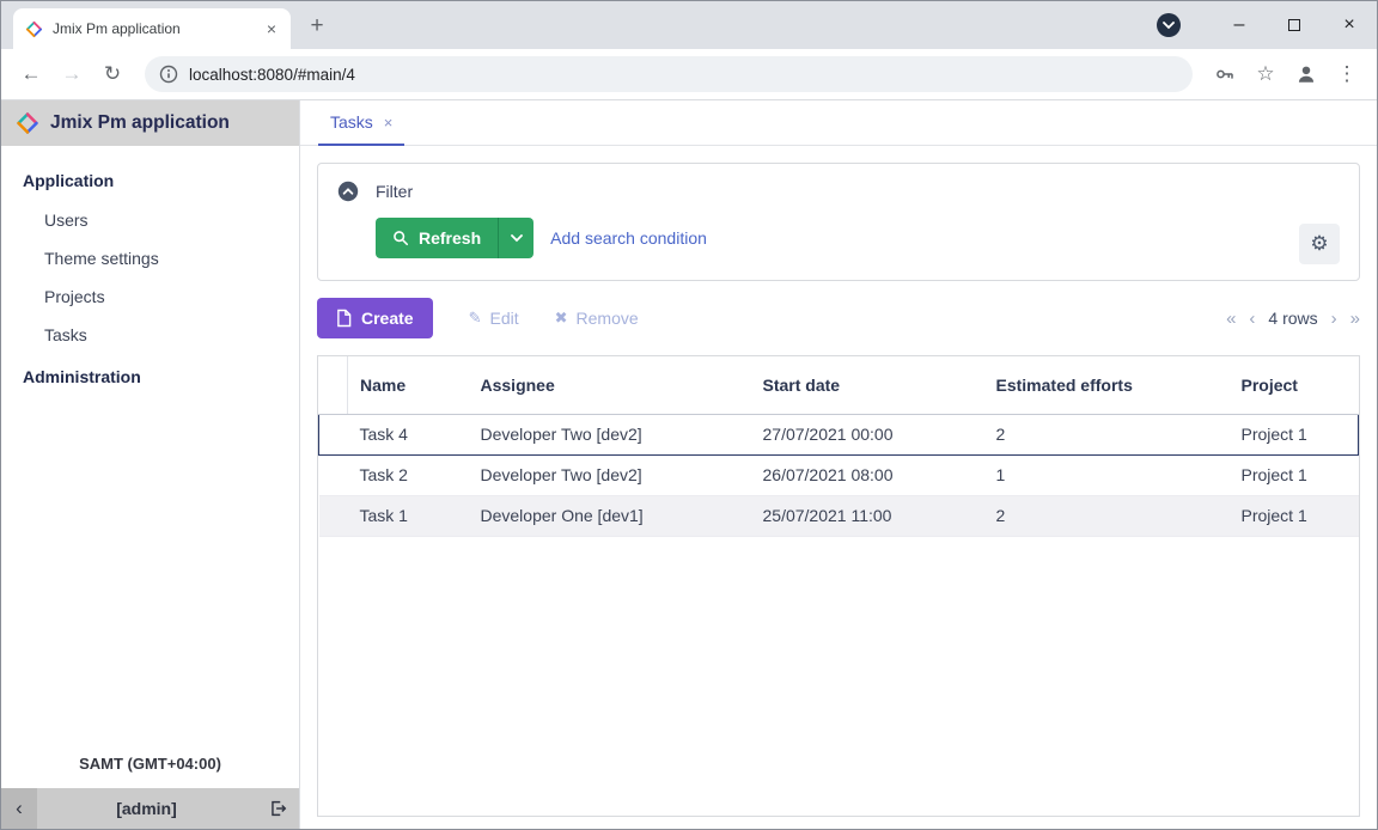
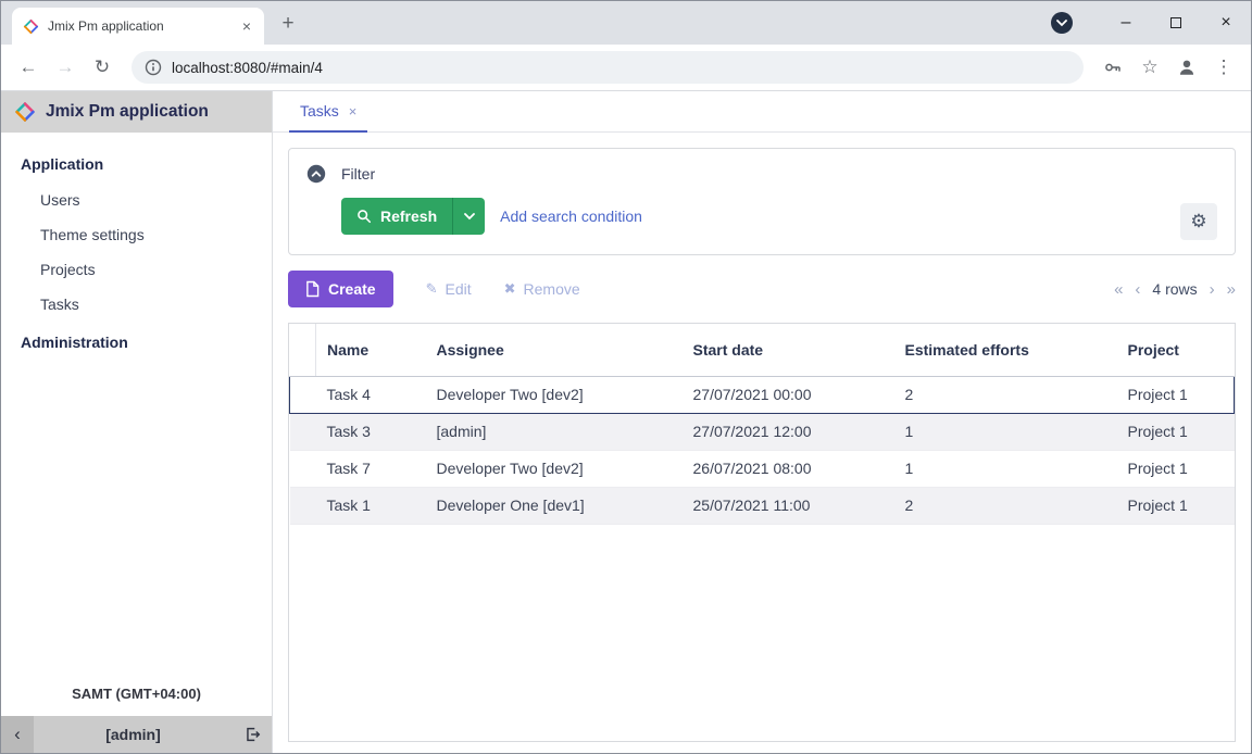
  Jmix Pm application
  ×
  +
  –
  ×
  ←
  →
  ↻
  localhost:8080/#main/4
  ☆
  ⋮
  Jmix Pm application
  Application
  Users
  Theme settings
  Projects
  Tasks
  Administration
  SAMT (GMT+04:00)
  ‹
  [admin]
  Tasks
  ×
  Filter
  Refresh
  Add search condition
  ⚙
  Create
  ✎
  Edit
  ✖
  Remove
  «
  ‹
  4 rows
  ›
  »
  	Name	Assignee	Start date	Estimated efforts	Project
  	Task 4	Developer Two [dev2]	27/07/2021 00:00	2	Project 1
+ 	Task 3	[admin]	27/07/2021 12:00	1	Project 1
- 	Task 2	Developer Two [dev2]	26/07/2021 08:00	1	Project 1
+ 	Task 7	Developer Two [dev2]	26/07/2021 08:00	1	Project 1
  	Task 1	Developer One [dev1]	25/07/2021 11:00	2	Project 1
